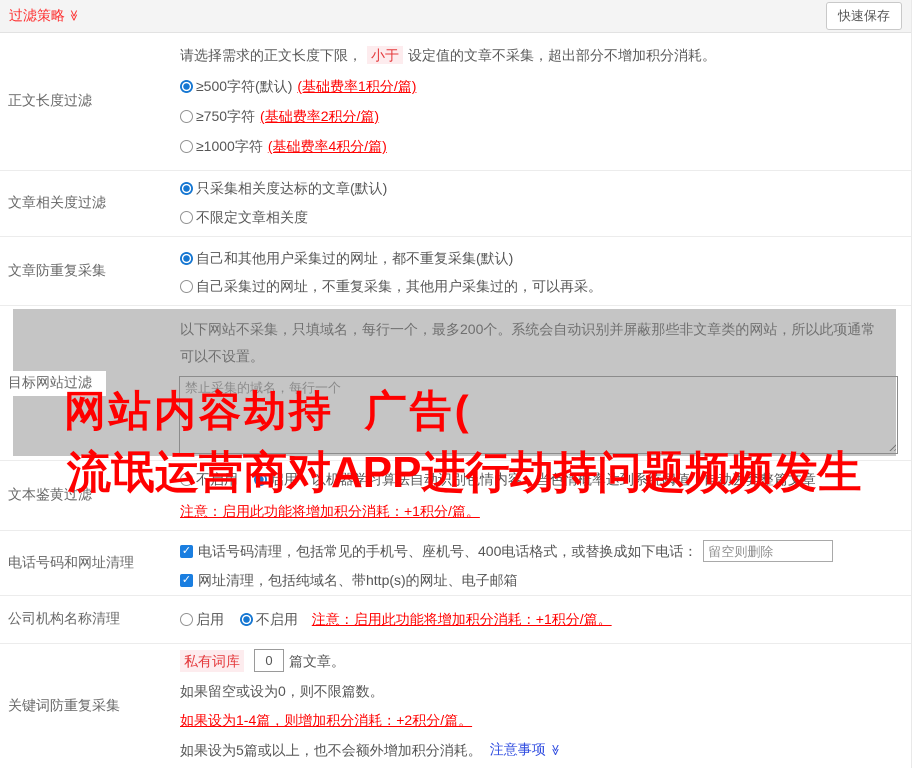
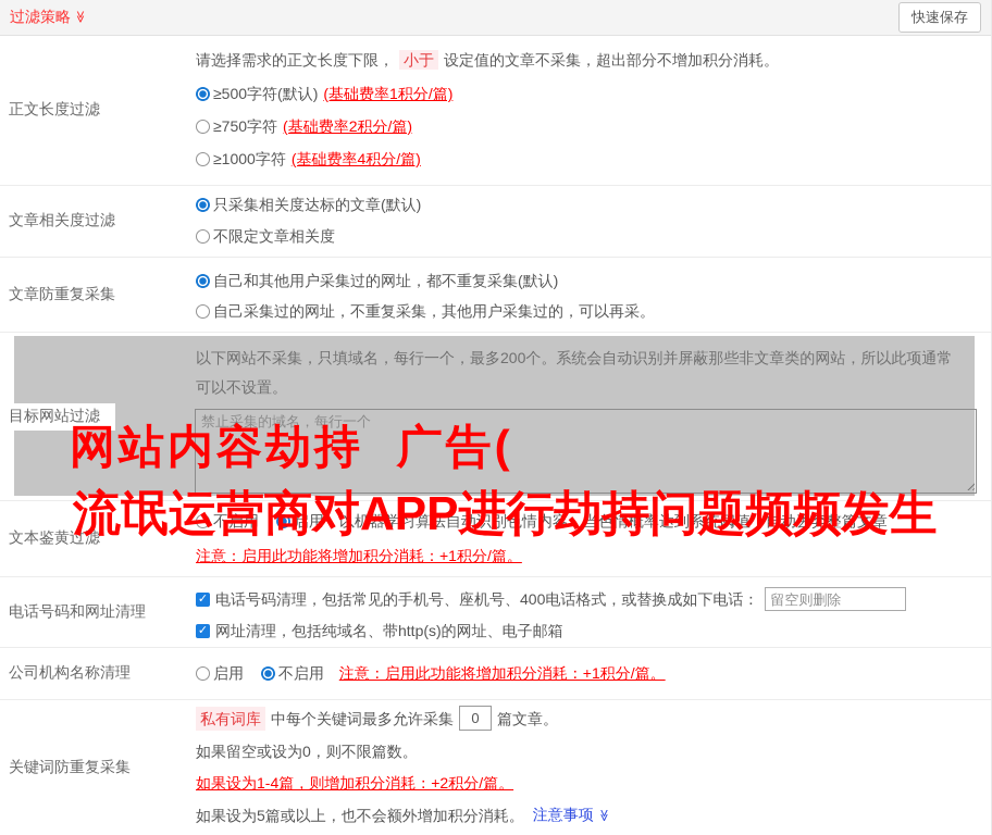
  快速保存
  正文长度过滤
  请选择需求的正文长度下限， 小于 设定值的文章不采集，超出部分不增加积分消耗。
  ≥500字符(默认) (基础费率1积分/篇)
  ≥750字符 (基础费率2积分/篇)
  ≥1000字符 (基础费率4积分/篇)
  文章相关度过滤
  只采集相关度达标的文章(默认)
  不限定文章相关度
  文章防重复采集
  自己和其他用户采集过的网址，都不重复采集(默认)
  自己采集过的网址，不重复采集，其他用户采集过的，可以再采。
  目标网站过滤
  以下网站不采集，只填域名，每行一个，最多200个。系统会自动识别并屏蔽那些非文章类的网站，所以此项通常可以不设置。
  禁止采集的域名，每行一个
  文本鉴黄过滤
  不启用 启用，以机器学习算法自动识别色情内容，当色情概率达到系统阈值，自动丢弃整篇文章
  注意：启用此功能将增加积分消耗：+1积分/篇。
  电话号码和网址清理
  ✓
  电话号码清理，包括常见的手机号、座机号、400电话格式，或替换成如下电话：
  留空则删除
  ✓
  网址清理，包括纯域名、带http(s)的网址、电子邮箱
  公司机构名称清理
  启用 不启用 注意：启用此功能将增加积分消耗：+1积分/篇。
  关键词防重复采集
  私有词库
+ 中每个关键词最多允许采集
  0
  篇文章。
  如果留空或设为0，则不限篇数。
  如果设为1-4篇，则增加积分消耗：+2积分/篇。
  如果设为5篇或以上，也不会额外增加积分消耗。
  网站内容劫持 广告(
  流氓运营商对APP进行劫持问题频频发生
